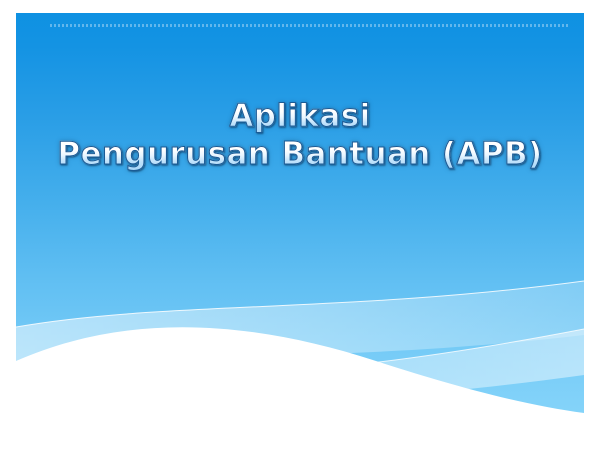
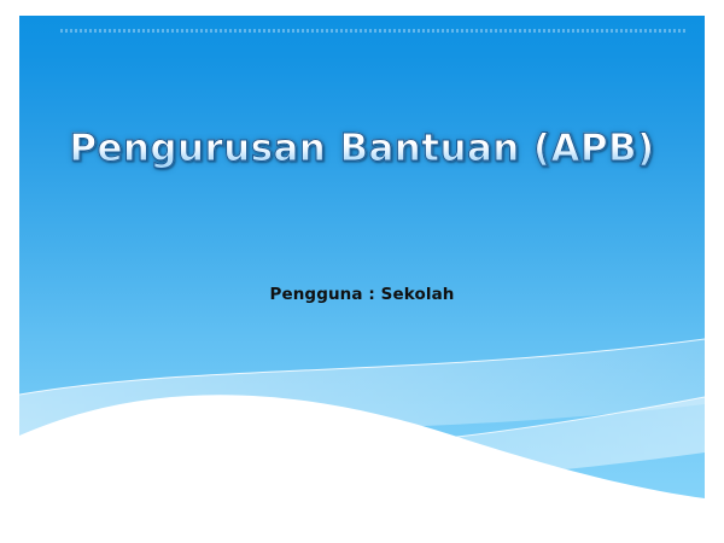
- Aplikasi
  Pengurusan Bantuan (APB)
+ Pengguna : Sekolah
